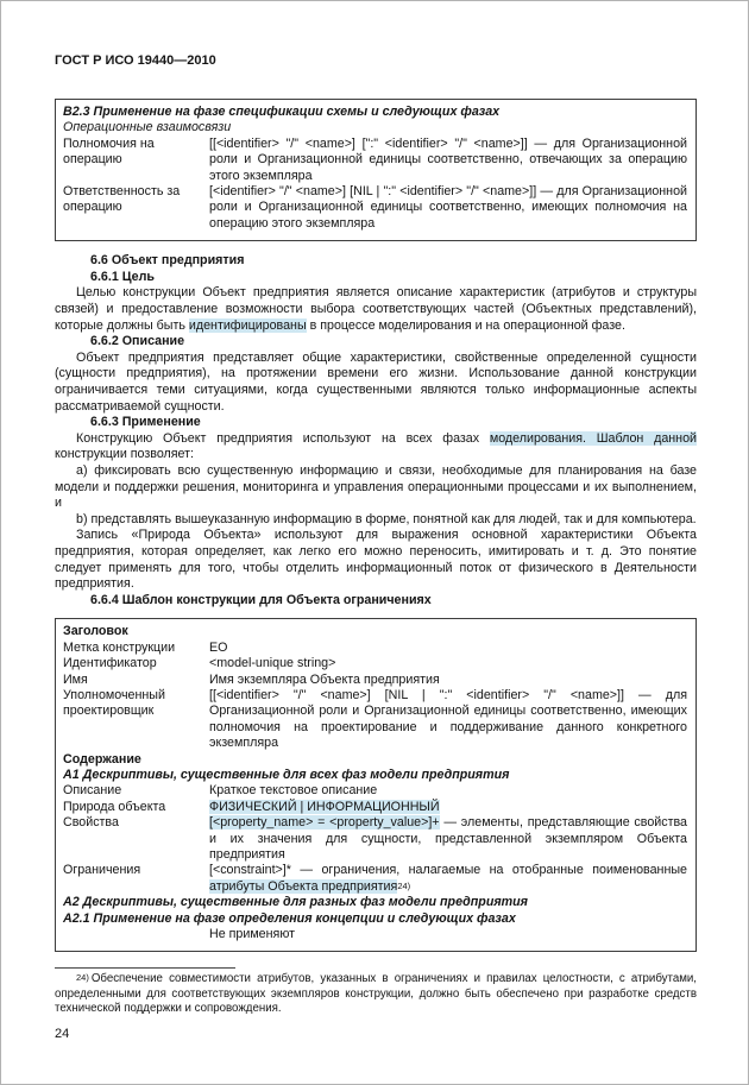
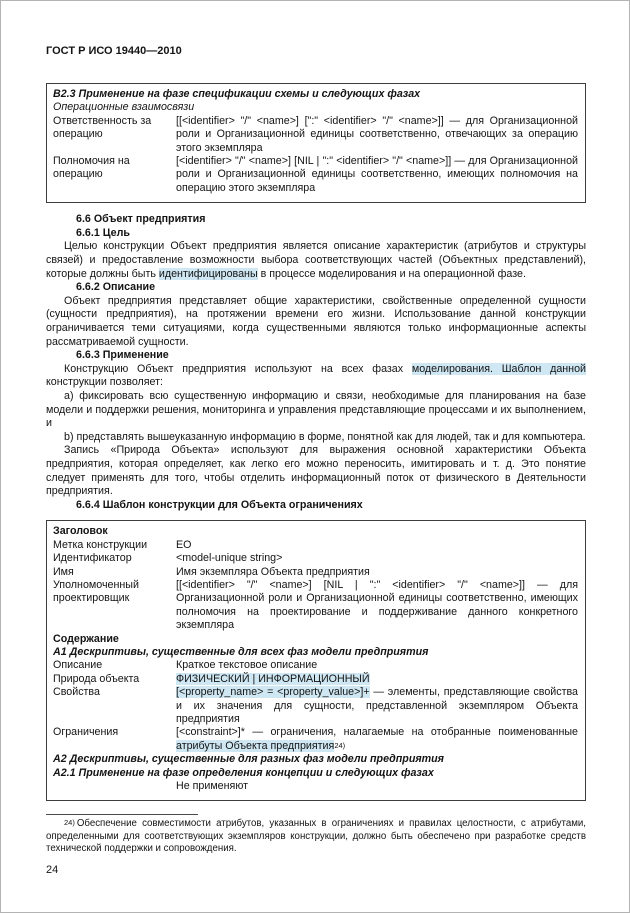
  ГОСТ Р ИСО 19440—2010
  В2.3 Применение на фазе спецификации схемы и следующих фазах
  Операционные взаимосвязи
- Полномочия на операцию
+ Ответственность за операцию
  [[<identifier> "/" <name>] [":" <identifier> "/" <name>]] — для Организационной роли и Организационной единицы соответственно, отвечающих за операцию этого экземпляра
- Ответственность за операцию
+ Полномочия на операцию
  [<identifier> "/" <name>] [NIL | ":" <identifier> "/" <name>]] — для Организационной роли и Организационной единицы соответственно, имеющих полномочия на операцию этого экземпляра
  6.6 Объект предприятия
  6.6.1 Цель
  Целью конструкции Объект предприятия является описание характеристик (атрибутов и структуры связей) и предоставление возможности выбора соответствующих частей (Объектных представлений), которые должны быть идентифицированы в процессе моделирования и на операционной фазе.
  6.6.2 Описание
  Объект предприятия представляет общие характеристики, свойственные определенной сущности (сущности предприятия), на протяжении времени его жизни. Использование данной конструкции ограничивается теми ситуациями, когда существенными являются только информационные аспекты рассматриваемой сущности.
  6.6.3 Применение
  Конструкцию Объект предприятия используют на всех фазах моделирования. Шаблон данной конструкции позволяет:
- а) фиксировать всю существенную информацию и связи, необходимые для планирования на базе модели и поддержки решения, мониторинга и управления операционными процессами и их выполнением, и
+ а) фиксировать всю существенную информацию и связи, необходимые для планирования на базе модели и поддержки решения, мониторинга и управления представляющие процессами и их выполнением, и
  b) представлять вышеуказанную информацию в форме, понятной как для людей, так и для компьютера.
  Запись «Природа Объекта» используют для выражения основной характеристики Объекта предприятия, которая определяет, как легко его можно переносить, имитировать и т. д. Это понятие следует применять для того, чтобы отделить информационный поток от физического в Деятельности предприятия.
  6.6.4 Шаблон конструкции для Объекта ограничениях
  Заголовок
  Метка конструкции
  EO
  Идентификатор
  <model-unique string>
  Имя
  Имя экземпляра Объекта предприятия
  Уполномоченный проектировщик
  [[<identifier> "/" <name>] [NIL | ":" <identifier> "/" <name>]] — для Организационной роли и Организационной единицы соответственно, имеющих полномочия на проектирование и поддерживание данного конкретного экземпляра
  Содержание
  А1 Дескриптивы, существенные для всех фаз модели предприятия
  Описание
  Краткое текстовое описание
  Природа объекта
  ФИЗИЧЕСКИЙ | ИНФОРМАЦИОННЫЙ
  Свойства
  [<property_name> = <property_value>]+ — элементы, представляющие свойства и их значения для сущности, представленной экземпляром Объекта предприятия
  Ограничения
  [<constraint>]* — ограничения, налагаемые на отобранные поименованные атрибуты Объекта предприятия24)
  А2 Дескриптивы, существенные для разных фаз модели предприятия
  А2.1 Применение на фазе определения концепции и следующих фазах
  Не применяют
  24) Обеспечение совместимости атрибутов, указанных в ограничениях и правилах целостности, с атрибутами, определенными для соответствующих экземпляров конструкции, должно быть обеспечено при разработке средств технической поддержки и сопровождения.
  24
